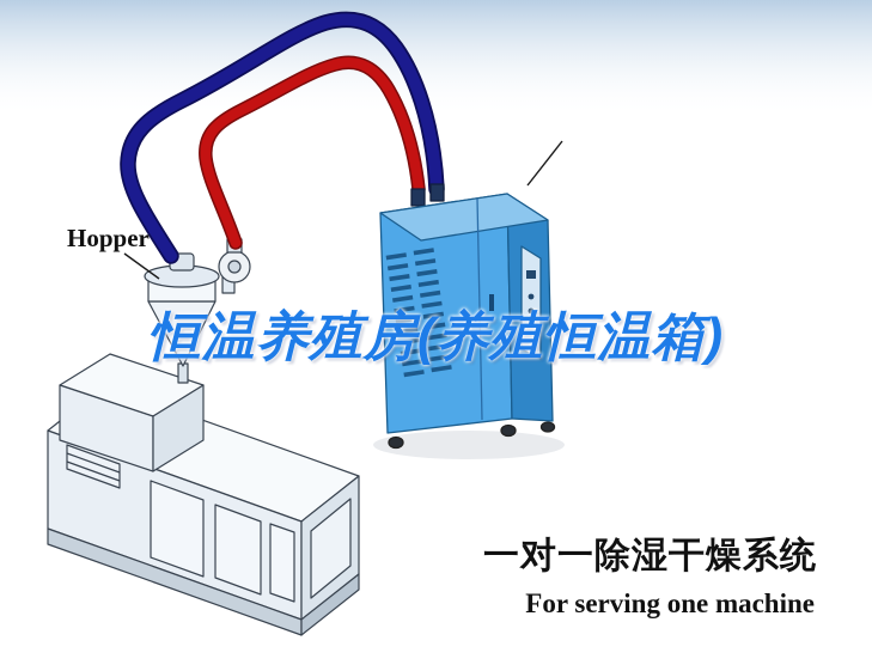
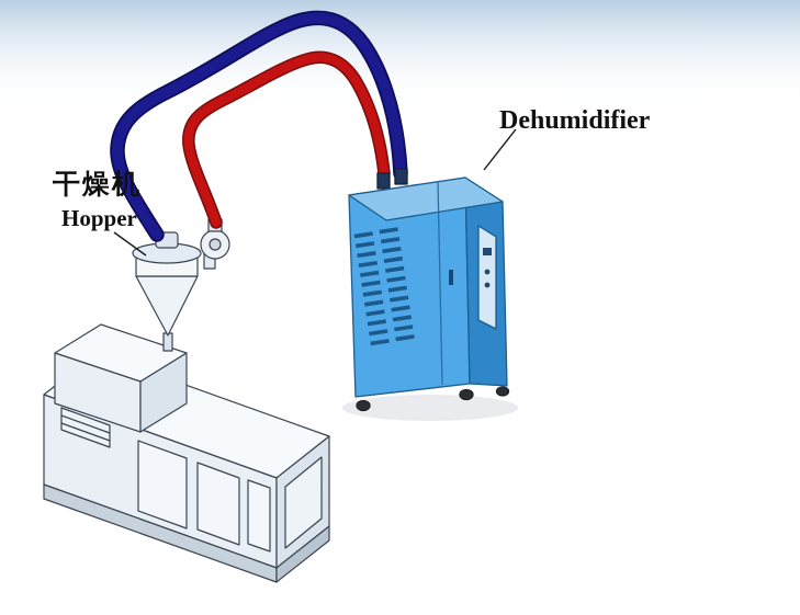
+ Dehumidifier
+ 干燥机
  Hopper
- 恒温养殖房(养殖恒温箱)
- 一对一除湿干燥系统
- For serving one machine
